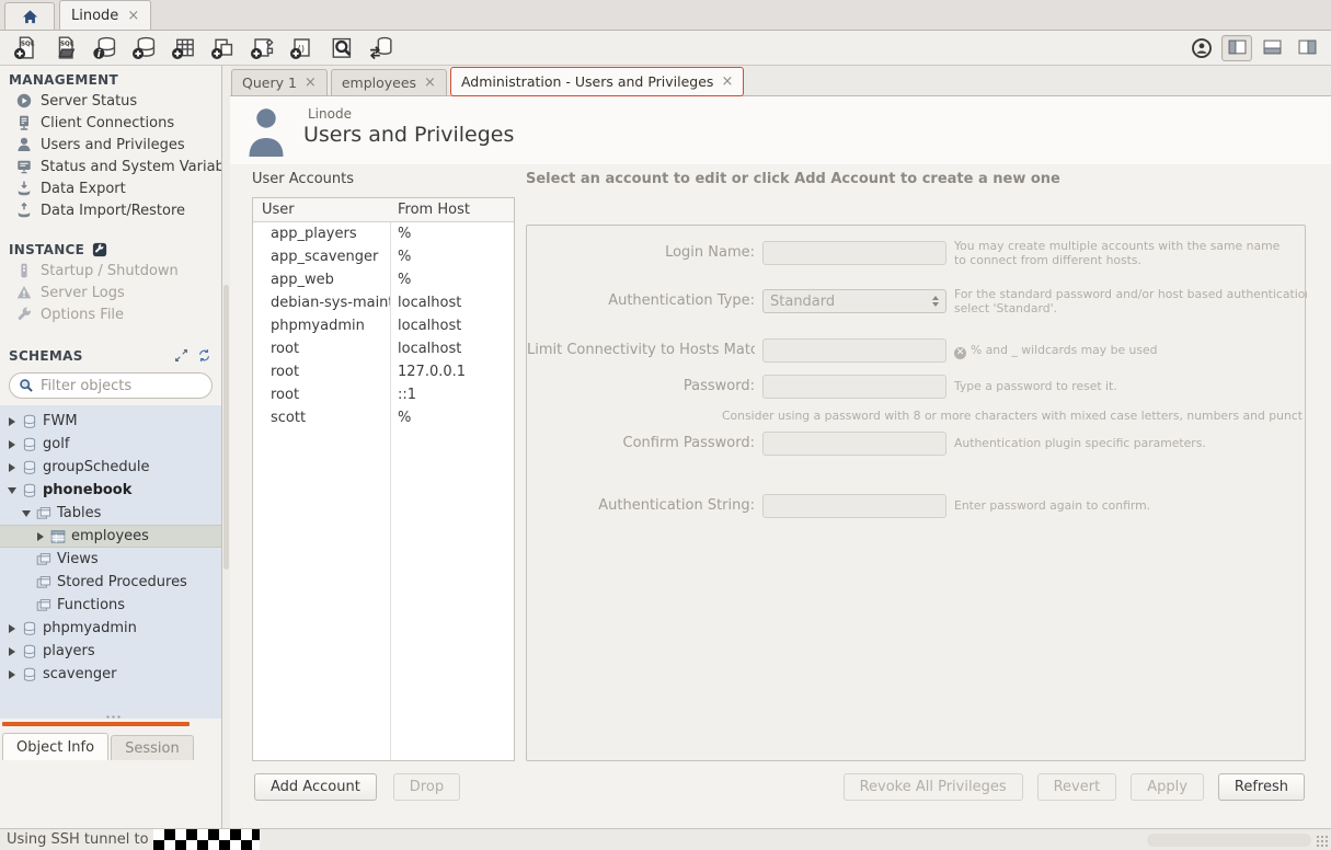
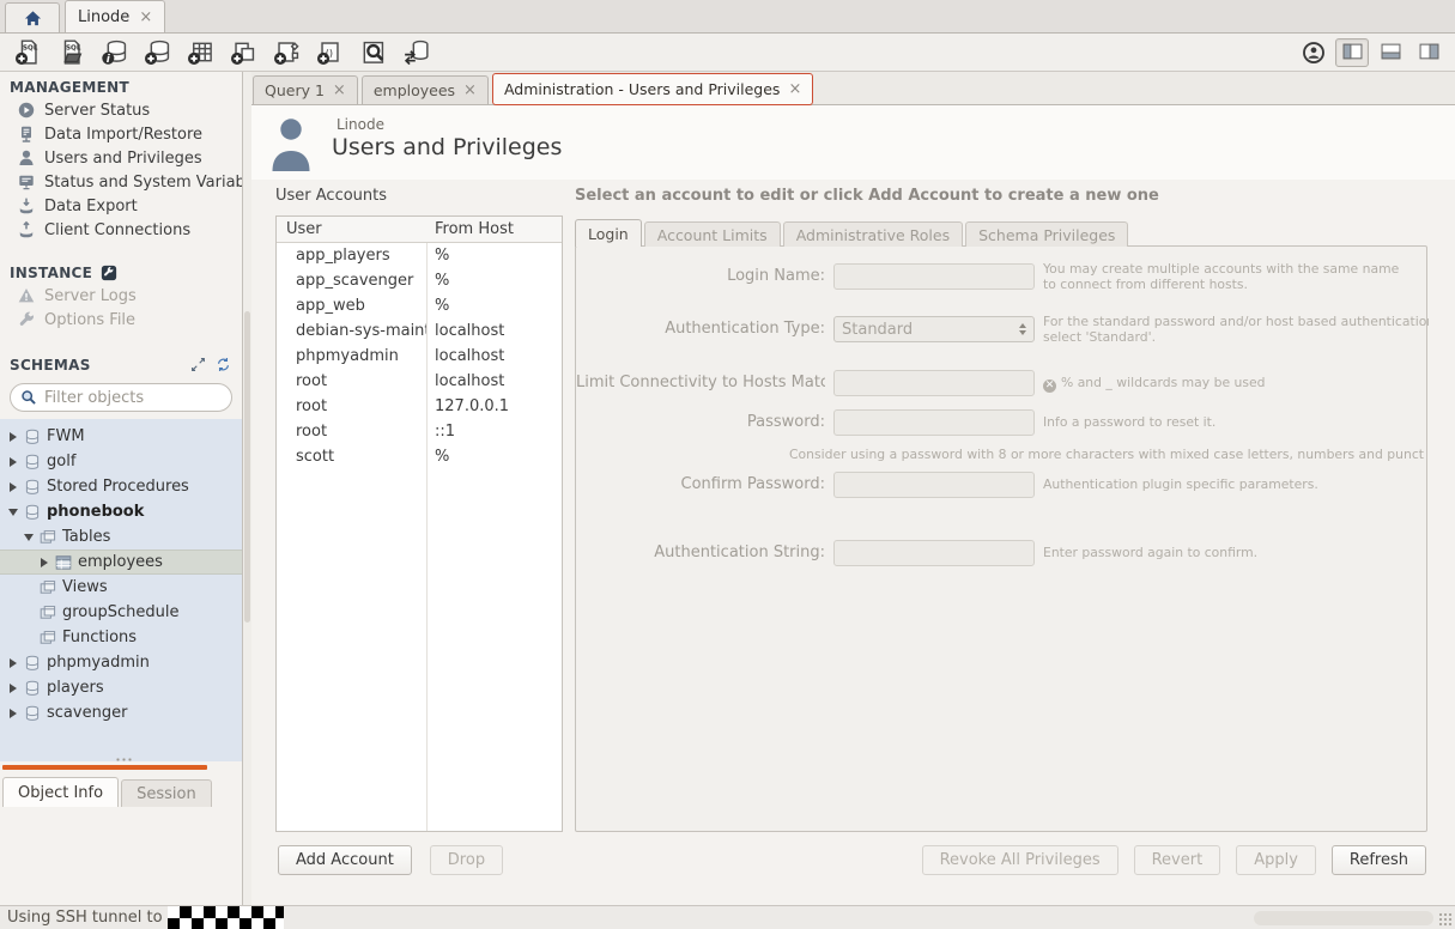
  Linode
  ×
  i
  ()
  MANAGEMENT
  Server Status
- Client Connections
+ Data Import/Restore
  Users and Privileges
  Status and System Variab
  Data Export
- Data Import/Restore
+ Client Connections
  INSTANCE
- Startup / Shutdown
  Server Logs
  Options File
  SCHEMAS
  Filter objects
  FWM
  golf
- groupSchedule
+ Stored Procedures
  phonebook
  Tables
  employees
  Views
- Stored Procedures
+ groupSchedule
  Functions
  phpmyadmin
  players
  scavenger
  Object Info
  Session
  Query 1
  ×
  employees
  ×
  Administration - Users and Privileges
  ×
  Linode
  Users and Privileges
  User Accounts
  Select an account to edit or click Add Account to create a new one
  User
  From Host
  app_players
  %
  app_scavenger
  %
  app_web
  %
  debian-sys-main
  localhost
  phpmyadmin
  localhost
  root
  localhost
  root
  127.0.0.1
  root
  ::1
  scott
  %
+ Login
+ Account Limits
+ Administrative Roles
+ Schema Privileges
  Login Name:
  You may create multiple accounts with the same name
  to connect from different hosts.
  Authentication Type:
  Standard
  For the standard password and/or host based authenticatio
  select 'Standard'.
  Limit Connectivity to Hosts Matc
  ✕ % and _ wildcards may be used
  Password:
- Type a password to reset it.
+ Info a password to reset it.
  Consider using a password with 8 or more characters with mixed case letters, numbers and punct
  Confirm Password:
  Authentication plugin specific parameters.
  Authentication String:
  Enter password again to confirm.
  Add Account
  Drop
  Revoke All Privileges
  Revert
  Apply
  Refresh
  Using SSH tunnel to
